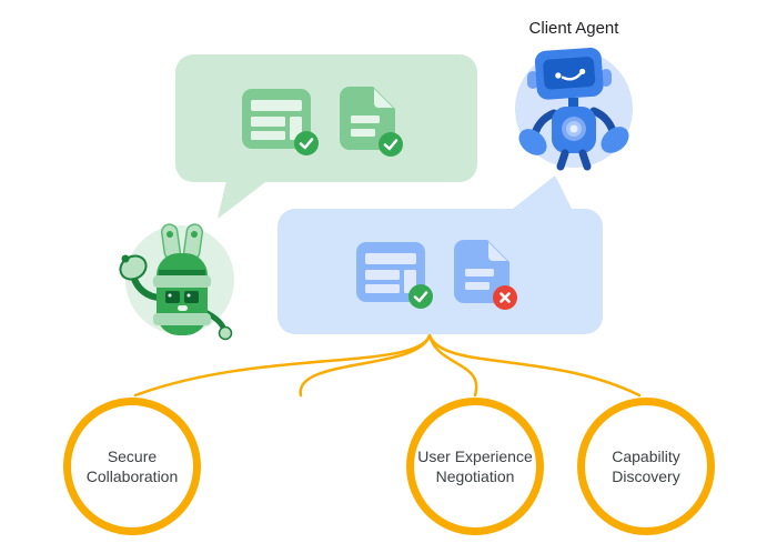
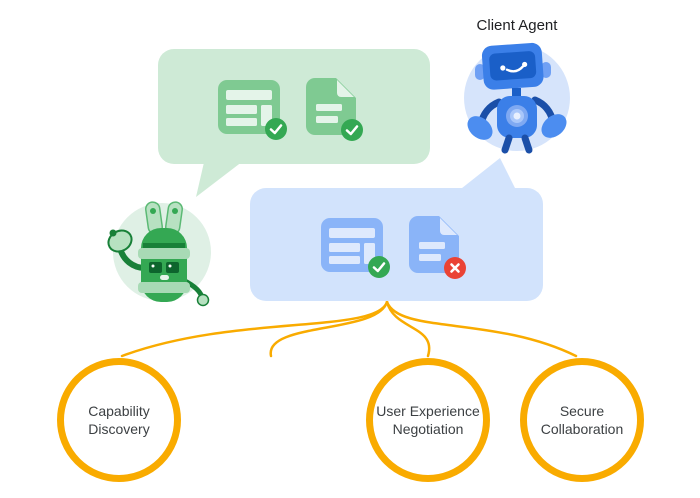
  Client Agent
- Secure Collaboration
+ Capability Discovery
  User Experience Negotiation
- Capability Discovery
+ Secure Collaboration
